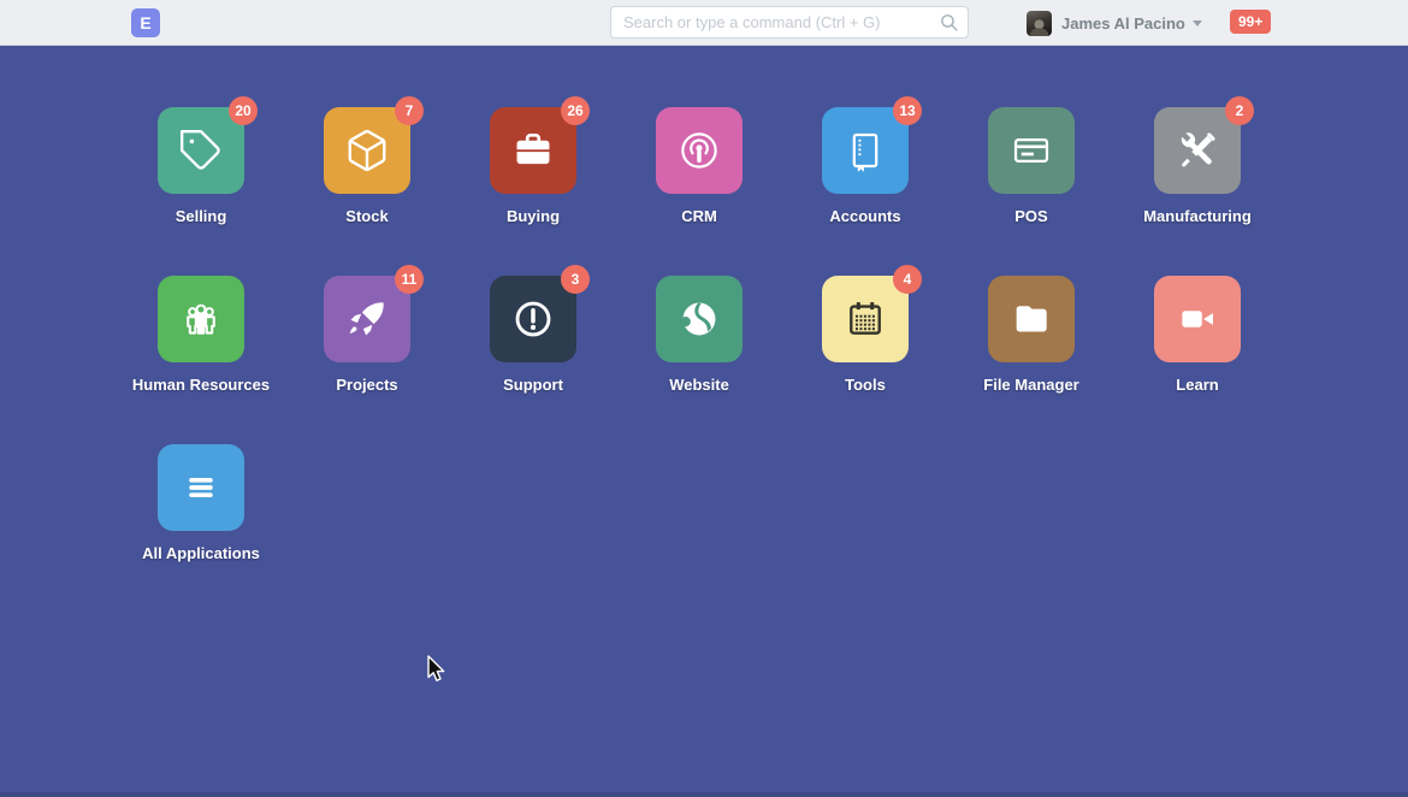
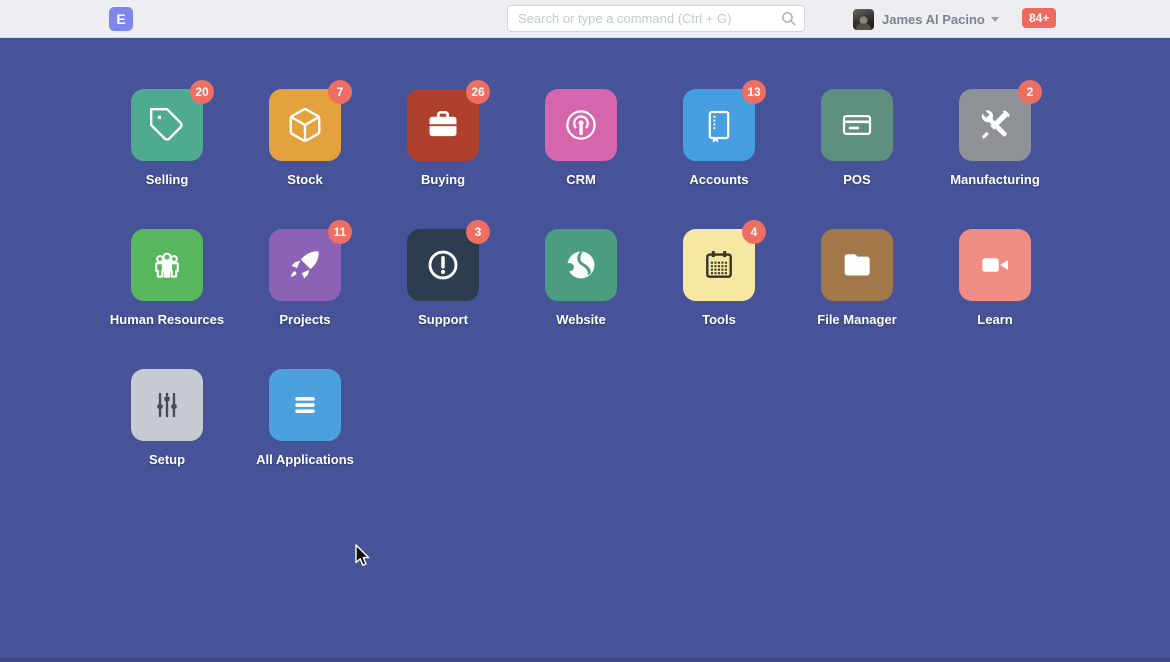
  E
  Search or type a command (Ctrl + G)
  James Al Pacino
- 99+
+ 84+
  20
  Selling
  7
  Stock
  26
  Buying
  CRM
  13
  Accounts
  POS
  2
  Manufacturing
  Human Resources
  11
  Projects
  3
  Support
  Website
  4
  Tools
  File Manager
  Learn
+ Setup
  All Applications
